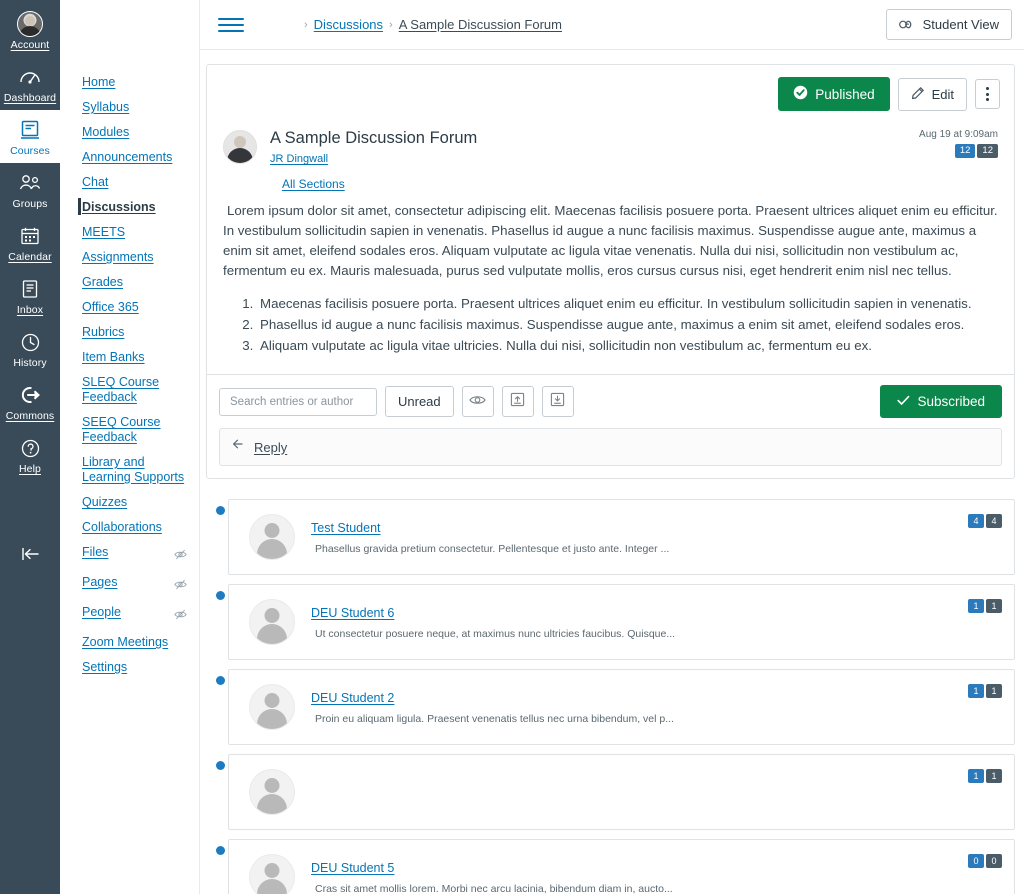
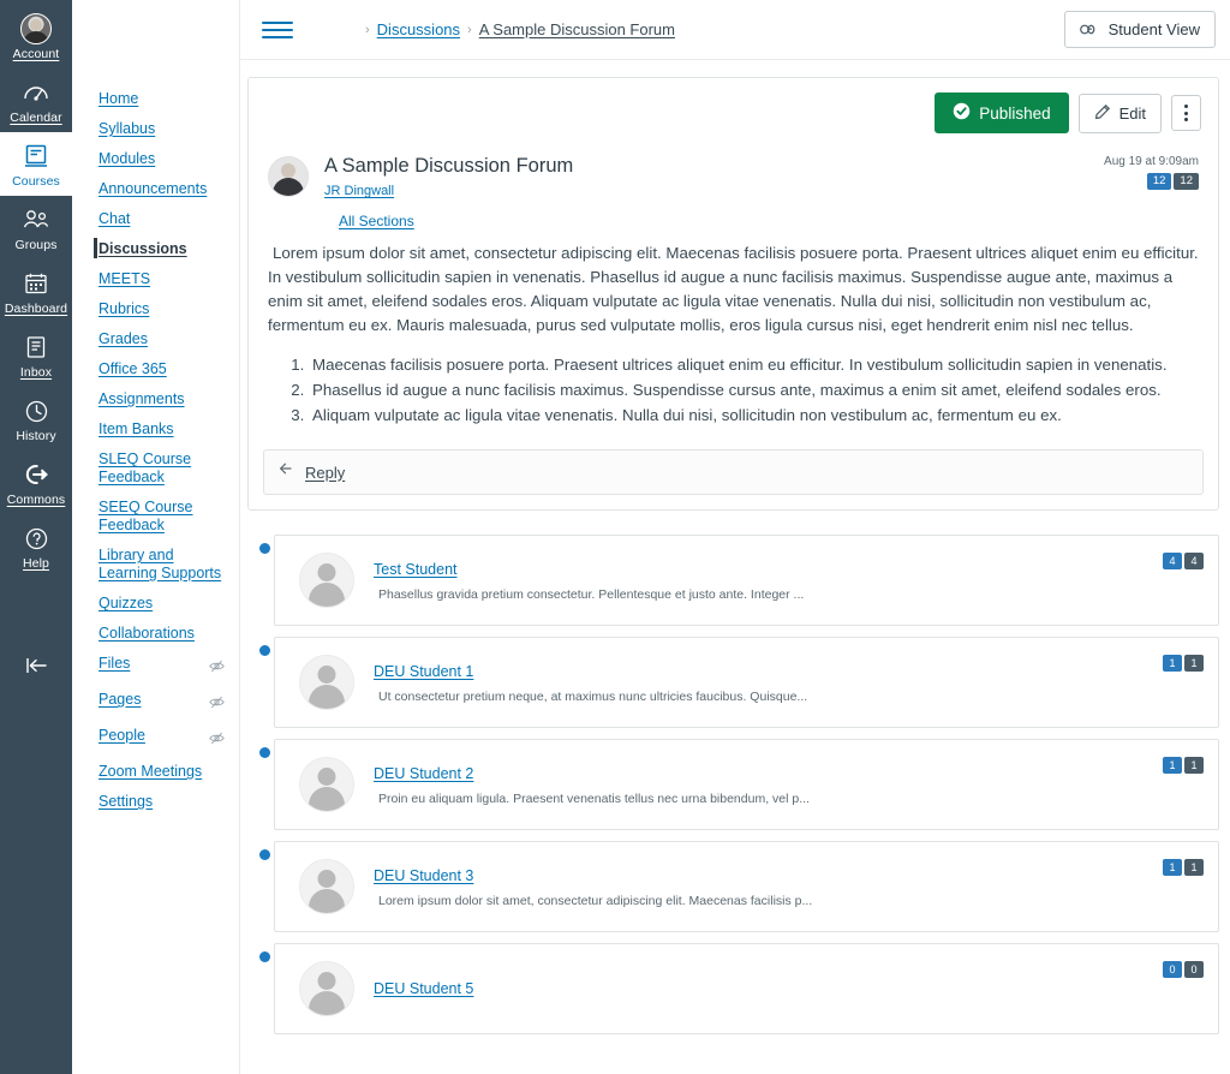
  Account
- Dashboard
+ Calendar
  Courses
  Groups
- Calendar
+ Dashboard
  Inbox
  History
  Commons
  Help
  Home
  Syllabus
  Modules
  Announcements
  Chat
  Discussions
  MEETS
- Assignments
+ Rubrics
  Grades
  Office 365
- Rubrics
+ Assignments
  Item Banks
  SLEQ Course Feedback
  SEEQ Course Feedback
  Library and Learning Supports
  Quizzes
  Collaborations
  Files
  Pages
  People
  Zoom Meetings
  Settings
  ›
  Discussions
  ›
  A Sample Discussion Forum
  Student View
  Published
  Edit
  A Sample Discussion Forum
  JR Dingwall
  All Sections
  Aug 19 at 9:09am
  12
  12
- Lorem ipsum dolor sit amet, consectetur adipiscing elit. Maecenas facilisis posuere porta. Praesent ultrices aliquet enim eu efficitur. In vestibulum sollicitudin sapien in venenatis. Phasellus id augue a nunc facilisis maximus. Suspendisse augue ante, maximus a enim sit amet, eleifend sodales eros. Aliquam vulputate ac ligula vitae venenatis. Nulla dui nisi, sollicitudin non vestibulum ac, fermentum eu ex. Mauris malesuada, purus sed vulputate mollis, eros cursus cursus nisi, eget hendrerit enim nisl nec tellus.
+ Lorem ipsum dolor sit amet, consectetur adipiscing elit. Maecenas facilisis posuere porta. Praesent ultrices aliquet enim eu efficitur. In vestibulum sollicitudin sapien in venenatis. Phasellus id augue a nunc facilisis maximus. Suspendisse augue ante, maximus a enim sit amet, eleifend sodales eros. Aliquam vulputate ac ligula vitae venenatis. Nulla dui nisi, sollicitudin non vestibulum ac, fermentum eu ex. Mauris malesuada, purus sed vulputate mollis, eros ligula cursus nisi, eget hendrerit enim nisl nec tellus.
  Maecenas facilisis posuere porta. Praesent ultrices aliquet enim eu efficitur. In vestibulum sollicitudin sapien in venenatis.
- Phasellus id augue a nunc facilisis maximus. Suspendisse augue ante, maximus a enim sit amet, eleifend sodales eros.
+ Phasellus id augue a nunc facilisis maximus. Suspendisse cursus ante, maximus a enim sit amet, eleifend sodales eros.
- Aliquam vulputate ac ligula vitae ultricies. Nulla dui nisi, sollicitudin non vestibulum ac, fermentum eu ex.
+ Aliquam vulputate ac ligula vitae venenatis. Nulla dui nisi, sollicitudin non vestibulum ac, fermentum eu ex.
- Search entries or author
- Unread
- Subscribed
  Reply
  Test Student
  Phasellus gravida pretium consectetur. Pellentesque et justo ante. Integer ...
  4
  4
- DEU Student 6
+ DEU Student 1
- Ut consectetur posuere neque, at maximus nunc ultricies faucibus. Quisque...
+ Ut consectetur pretium neque, at maximus nunc ultricies faucibus. Quisque...
  1
  1
  DEU Student 2
  Proin eu aliquam ligula. Praesent venenatis tellus nec urna bibendum, vel p...
  1
  1
+ DEU Student 3
+ Lorem ipsum dolor sit amet, consectetur adipiscing elit. Maecenas facilisis p...
  1
  1
  DEU Student 5
- Cras sit amet mollis lorem. Morbi nec arcu lacinia, bibendum diam in, aucto...
  0
  0
